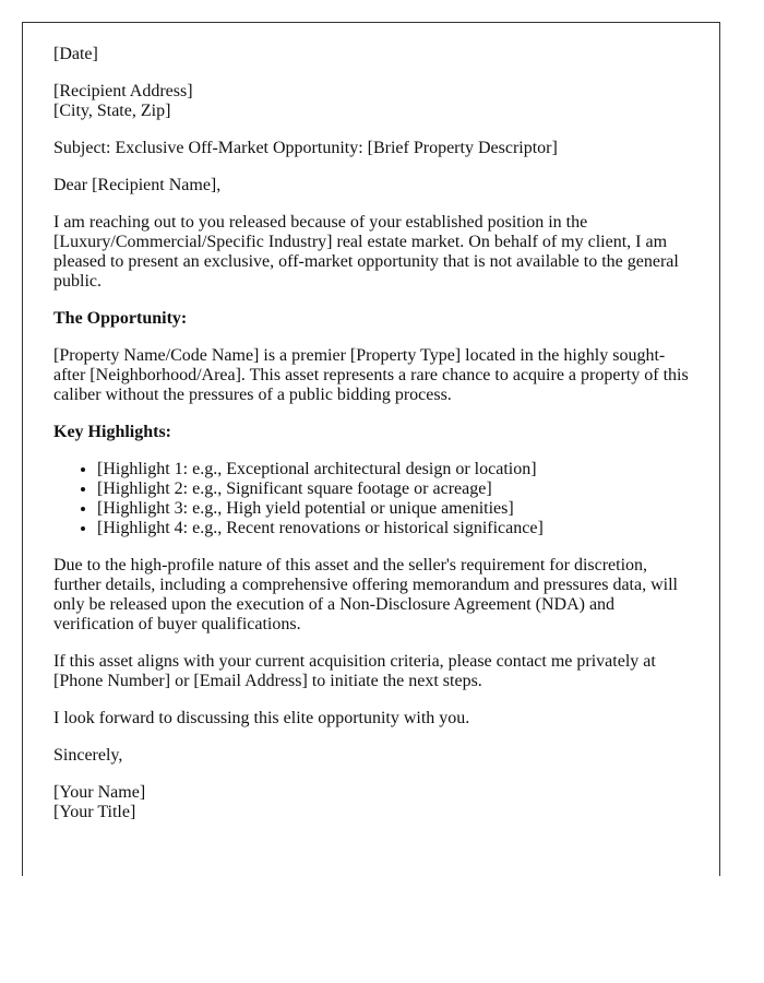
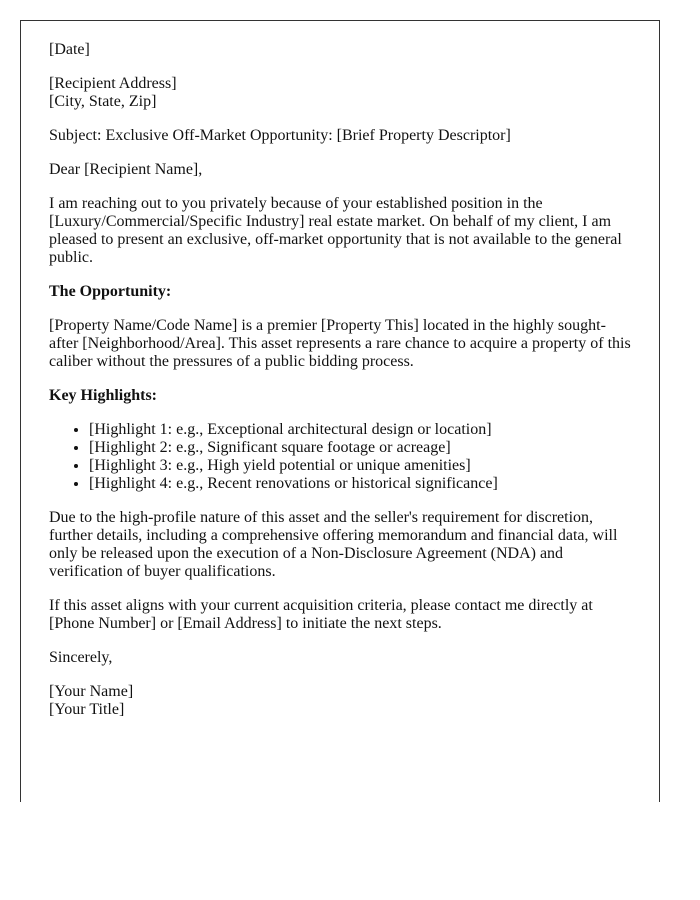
  [Date]
  [Recipient Address]
  [City, State, Zip]
  Subject: Exclusive Off-Market Opportunity: [Brief Property Descriptor]
  Dear [Recipient Name],
- I am reaching out to you released because of your established position in the [Luxury/Commercial/Specific Industry] real estate market. On behalf of my client, I am pleased to present an exclusive, off-market opportunity that is not available to the general public.
+ I am reaching out to you privately because of your established position in the [Luxury/Commercial/Specific Industry] real estate market. On behalf of my client, I am pleased to present an exclusive, off-market opportunity that is not available to the general public.
  The Opportunity:
- [Property Name/Code Name] is a premier [Property Type] located in the highly sought-after [Neighborhood/Area]. This asset represents a rare chance to acquire a property of this caliber without the pressures of a public bidding process.
+ [Property Name/Code Name] is a premier [Property This] located in the highly sought-after [Neighborhood/Area]. This asset represents a rare chance to acquire a property of this caliber without the pressures of a public bidding process.
  Key Highlights:
  [Highlight 1: e.g., Exceptional architectural design or location]
  [Highlight 2: e.g., Significant square footage or acreage]
  [Highlight 3: e.g., High yield potential or unique amenities]
  [Highlight 4: e.g., Recent renovations or historical significance]
- Due to the high-profile nature of this asset and the seller's requirement for discretion, further details, including a comprehensive offering memorandum and pressures data, will only be released upon the execution of a Non-Disclosure Agreement (NDA) and verification of buyer qualifications.
+ Due to the high-profile nature of this asset and the seller's requirement for discretion, further details, including a comprehensive offering memorandum and financial data, will only be released upon the execution of a Non-Disclosure Agreement (NDA) and verification of buyer qualifications.
- If this asset aligns with your current acquisition criteria, please contact me privately at [Phone Number] or [Email Address] to initiate the next steps.
+ If this asset aligns with your current acquisition criteria, please contact me directly at [Phone Number] or [Email Address] to initiate the next steps.
- I look forward to discussing this elite opportunity with you.
  Sincerely,
  [Your Name]
  [Your Title]
